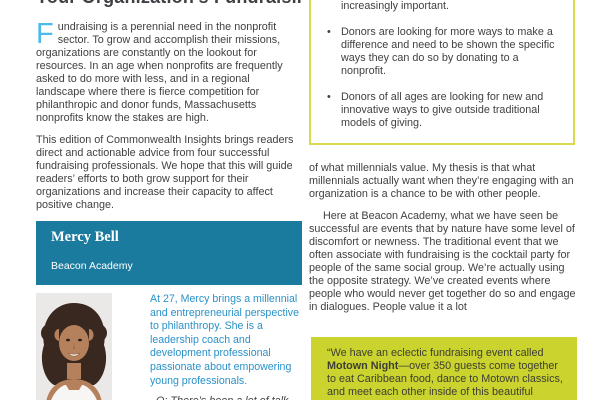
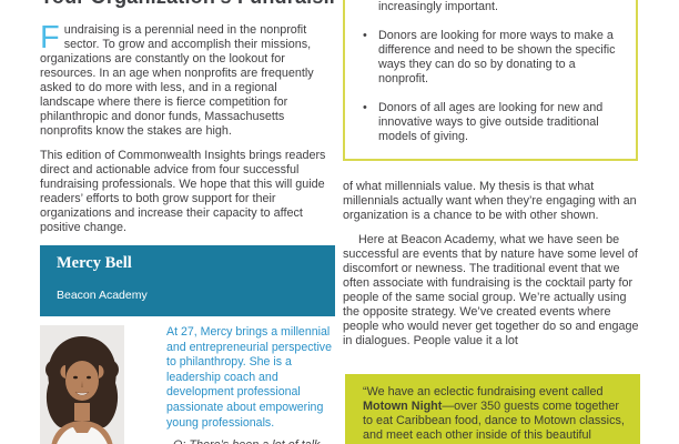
  F
  undraising is a perennial need in the nonprofit sector. To grow and accomplish their missions, organizations are constantly on the lookout for resources. In an age when nonprofits are frequently asked to do more with less, and in a regional landscape where there is fierce competition for philanthropic and donor funds, Massachusetts nonprofits know the stakes are high.
  This edition of Commonwealth Insights brings readers direct and actionable advice from four successful fundraising professionals. We hope that this will guide readers’ efforts to both grow support for their organizations and increase their capacity to affect positive change.
  Mercy Bell
  Beacon Academy
  At 27, Mercy brings a millennial and entrepreneurial perspective to philanthropy. She is a leadership coach and development professional passionate about empowering young professionals.
  increasingly important.
  Donors are looking for more ways to make a difference and need to be shown the specific ways they can do so by donating to a nonprofit.
  Donors of all ages are looking for new and innovative ways to give outside traditional models of giving.
- of what millennials value. My thesis is that what millennials actually want when they’re engaging with an organization is a chance to be with other people.
+ of what millennials value. My thesis is that what millennials actually want when they’re engaging with an organization is a chance to be with other shown.
  Here at Beacon Academy, what we have seen be successful are events that by nature have some level of discomfort or newness. The traditional event that we often associate with fundraising is the cocktail party for people of the same social group. We’re actually using the opposite strategy. We’ve created events where people who would never get together do so and engage in dialogues. People value it a lot
  “We have an eclectic fundraising event called Motown Night—over 350 guests come together to eat Caribbean food, dance to Motown classics, and meet each other inside of this beautiful
